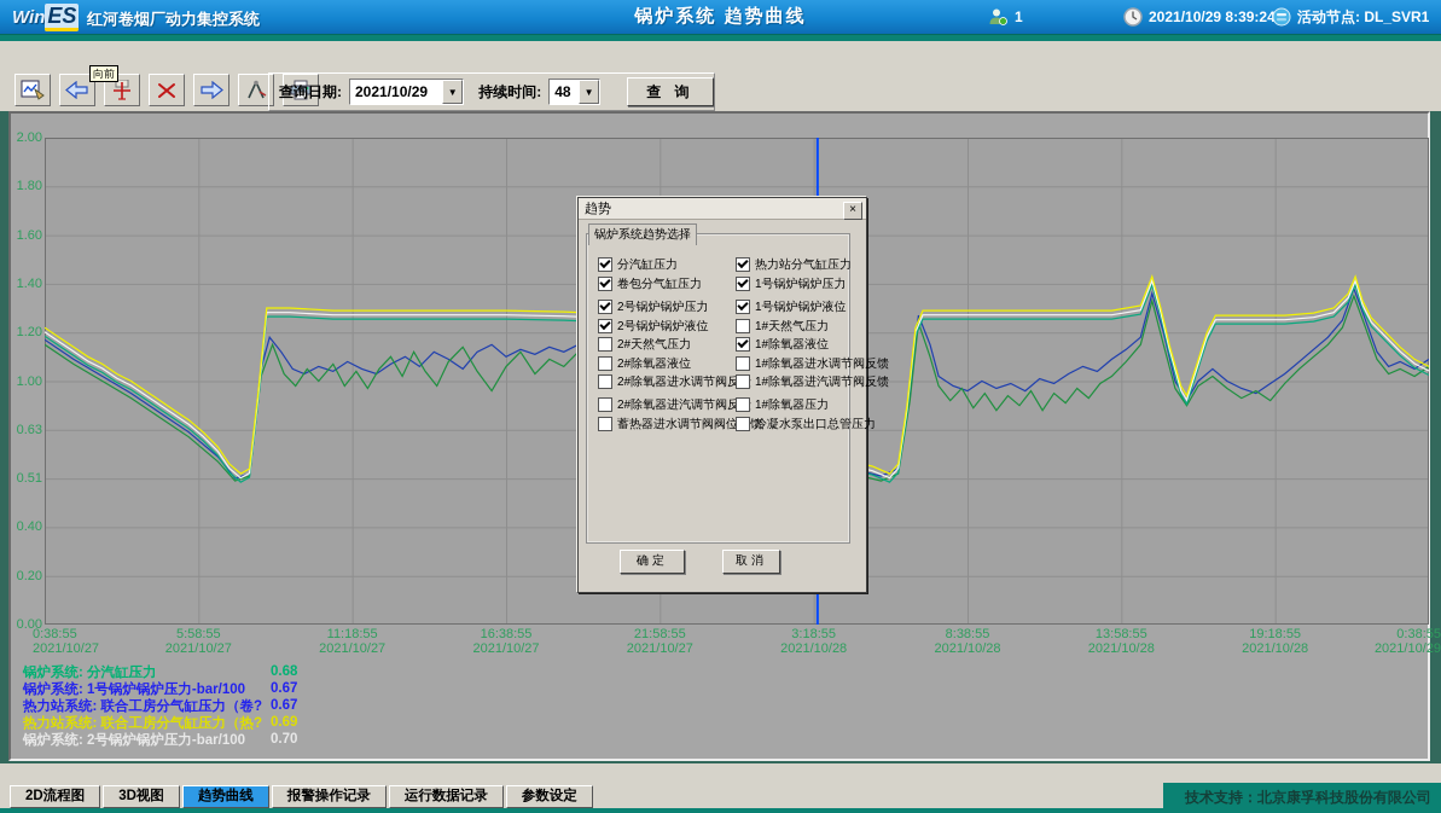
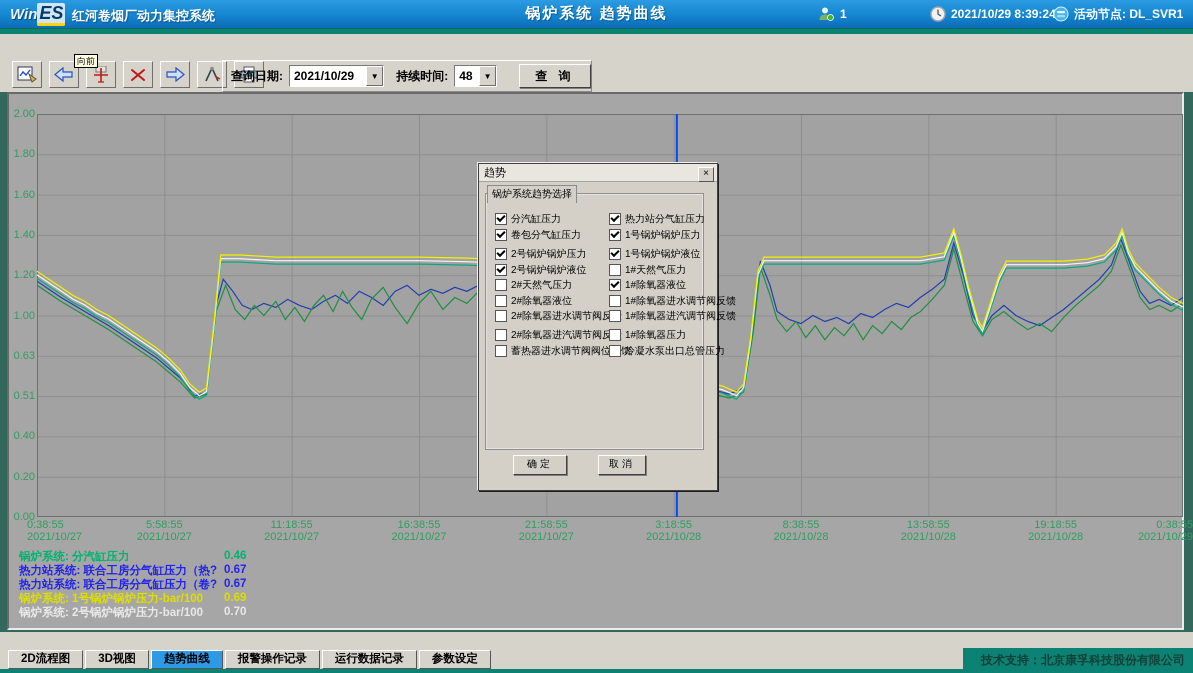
  WinES
  红河卷烟厂动力集控系统
  锅炉系统 趋势曲线
  1
  2021/10/29 8:39:24
  活动节点: DL_SVR1
  向前
  查询日期:
  2021/10/29
  ▼
  持续时间:
  48
  ▼
  查 询
  2.00
  1.80
  1.60
  1.40
  1.20
  1.00
  0.63
  0.51
  0.40
  0.20
  0.00
  0:38:55
  2021/10/27
  5:58:55
  2021/10/27
  11:18:55
  2021/10/27
  16:38:55
  2021/10/27
  21:58:55
  2021/10/27
  3:18:55
  2021/10/28
  8:38:55
  2021/10/28
  13:58:55
  2021/10/28
  19:18:55
  2021/10/28
  0:38:55
  2021/10/29
  锅炉系统: 分汽缸压力
- 0.68
+ 0.46
- 锅炉系统: 1号锅炉锅炉压力-bar/100
+ 热力站系统: 联合工房分气缸压力（热?
  0.67
  热力站系统: 联合工房分气缸压力（卷?
  0.67
- 热力站系统: 联合工房分气缸压力（热?
+ 锅炉系统: 1号锅炉锅炉压力-bar/100
  0.69
  锅炉系统: 2号锅炉锅炉压力-bar/100
  0.70
  趋势
  ×
  锅炉系统趋势选择
  分汽缸压力
  卷包分气缸压力
  2号锅炉锅炉压力
  2号锅炉锅炉液位
  2#天然气压力
  2#除氧器液位
  2#除氧器进水调节阀反
  2#除氧器进汽调节阀反
  蓄热器进水调节阀阀位馈
  热力站分气缸压力
  1号锅炉锅炉压力
  1号锅炉锅炉液位
  1#天然气压力
  1#除氧器液位
  1#除氧器进水调节阀反馈
  1#除氧器进汽调节阀反馈
  1#除氧器压力
  冷凝水泵出口总管压力
  确定
  取消
  2D流程图
  3D视图
  趋势曲线
  报警操作记录
  运行数据记录
  参数设定
  技术支持：北京康孚科技股份有限公司
